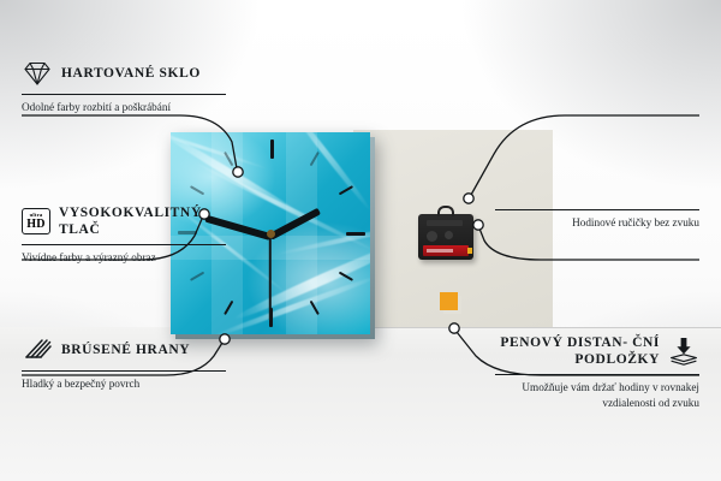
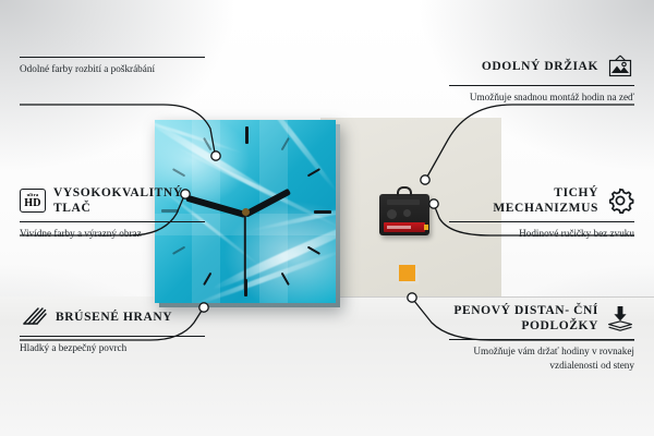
- HARTOVANÉ SKLO
  Odolné farby rozbití a poškrábání
  HD
  VYSOKOKVALITNÝ TLAČ
  Vivídne farby a výrazný obraz
  BRÚSENÉ HRANY
  Hladký a bezpečný povrch
+ ODOLNÝ DRŽIAK
+ Umožňuje snadnou montáž hodin na zeď
+ TICHÝ MECHANIZMUS
  Hodinové ručičky bez zvuku
  PENOVÝ DISTAN- ČNÍ PODLOŽKY
- Umožňuje vám držať hodiny v rovnakej vzdialenosti od zvuku
+ Umožňuje vám držať hodiny v rovnakej vzdialenosti od steny
